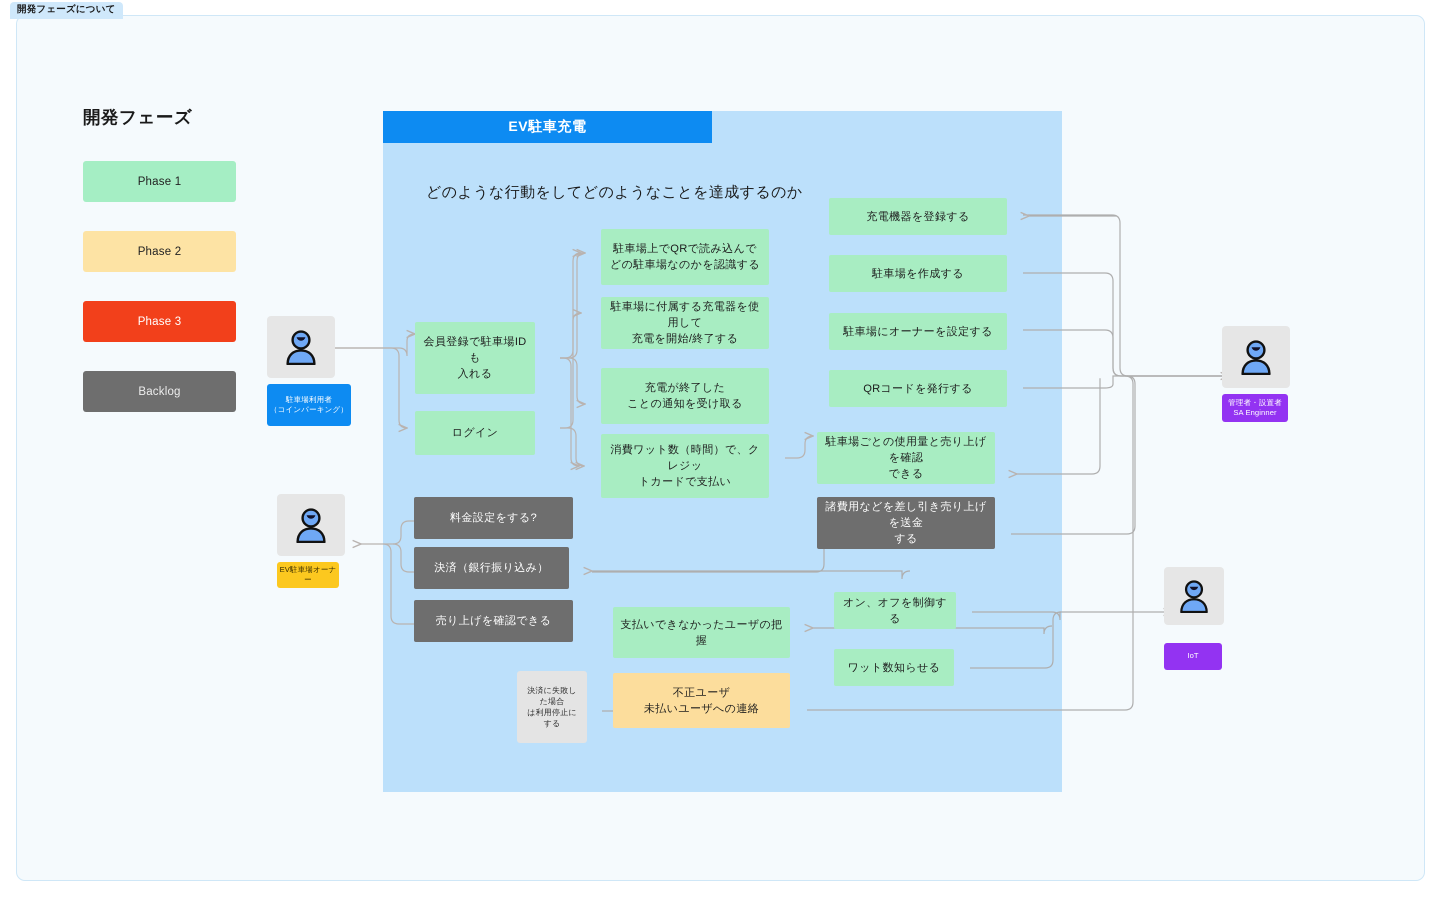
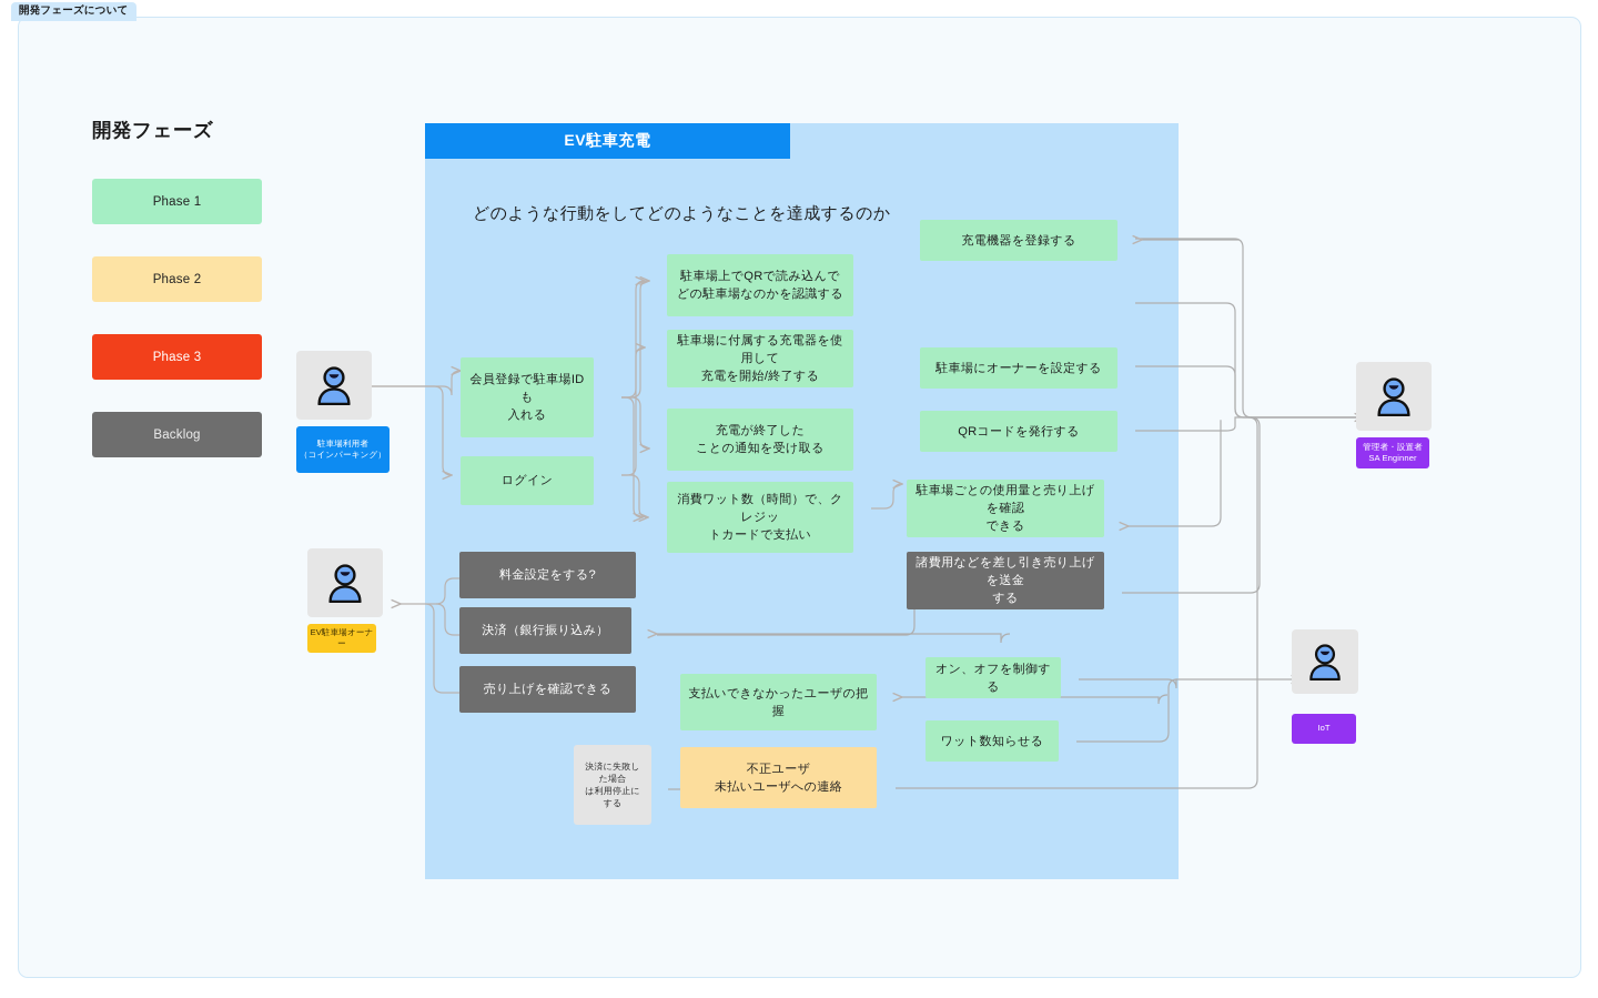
  開発フェーズについて
  開発フェーズ
  Phase 1
  Phase 2
  Phase 3
  Backlog
  EV駐車充電
  どのような行動をしてどのようなことを達成するのか
  駐車場利用者
  （コインパーキング）
  EV駐車場オーナー
  管理者・設置者
  SA Enginner
  IoT
  会員登録で駐車場IDも
  入れる
  ログイン
  駐車場上でQRで読み込んで
  どの駐車場なのかを認識する
  駐車場に付属する充電器を使用して
  充電を開始/終了する
  充電が終了した
  ことの通知を受け取る
  消費ワット数（時間）で、クレジッ
  トカードで支払い
  充電機器を登録する
- 駐車場を作成する
  駐車場にオーナーを設定する
  QRコードを発行する
  駐車場ごとの使用量と売り上げを確認
  できる
  諸費用などを差し引き売り上げを送金
  する
  料金設定をする?
  決済（銀行振り込み）
  売り上げを確認できる
  支払いできなかったユーザの把握
  不正ユーザ
  未払いユーザへの連絡
  オン、オフを制御する
  ワット数知らせる
  決済に失敗した場合
  は利用停止にする
